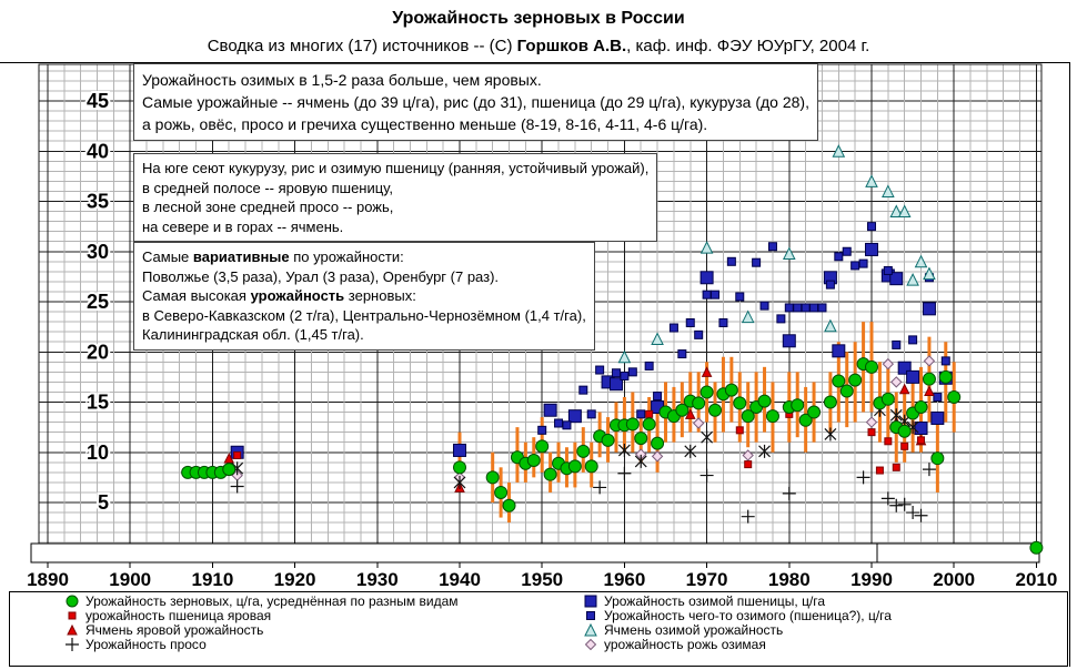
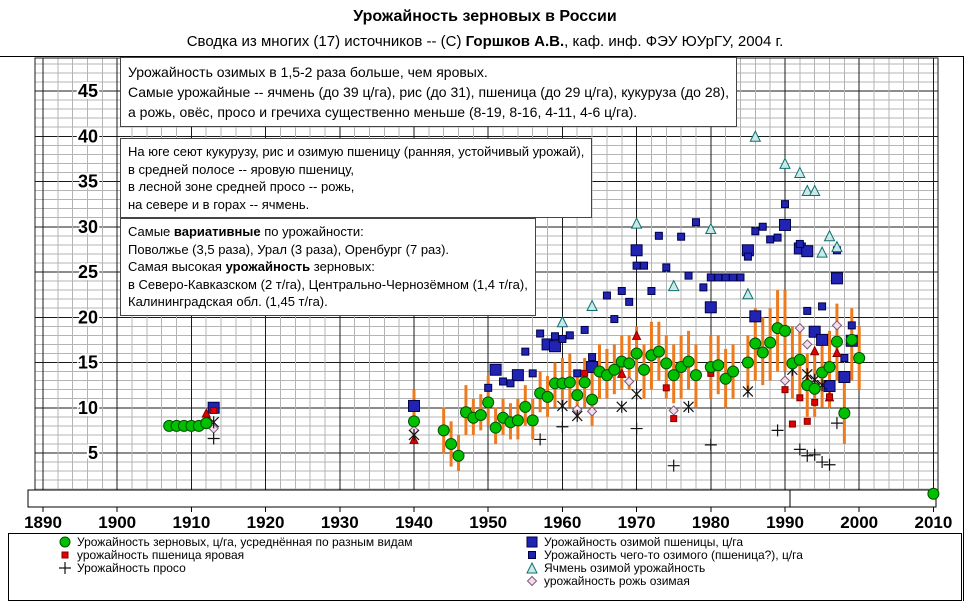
  45
  40
  35
  30
  25
  20
  15
  10
  5
  1890
  1900
  1910
  1920
  1930
  1940
  1950
  1960
  1970
  1980
  1990
  2000
  2010
  Урожайность зерновых в России
  Сводка из многих (17) источников -- (С) Горшков А.В., каф. инф. ФЭУ ЮУрГУ, 2004 г.
  Урожайность озимых в 1,5-2 раза больше, чем яровых.
  Самые урожайные -- ячмень (до 39 ц/га), рис (до 31), пшеница (до 29 ц/га), кукуруза (до 28),
  а рожь, овёс, просо и гречиха существенно меньше (8-19, 8-16, 4-11, 4-6 ц/га).
  На юге сеют кукурузу, рис и озимую пшеницу (ранняя, устойчивый урожай),
  в средней полосе -- яровую пшеницу,
  в лесной зоне средней просо -- рожь,
  на севере и в горах -- ячмень.
  Самые вариативные по урожайности:
  Поволжье (3,5 раза), Урал (3 раза), Оренбург (7 раз).
  Самая высокая урожайность зерновых:
  в Северо-Кавказском (2 т/га), Центрально-Чернозёмном (1,4 т/га),
  Калининградская обл. (1,45 т/га).
  Урожайность зерновых, ц/га, усреднённая по разным видам
  урожайность пшеница яровая
- Ячмень яровой урожайность
  Урожайность просо
  Урожайность озимой пшеницы, ц/га
  Урожайность чего-то озимого (пшеница?), ц/га
  Ячмень озимой урожайность
  урожайность рожь озимая
